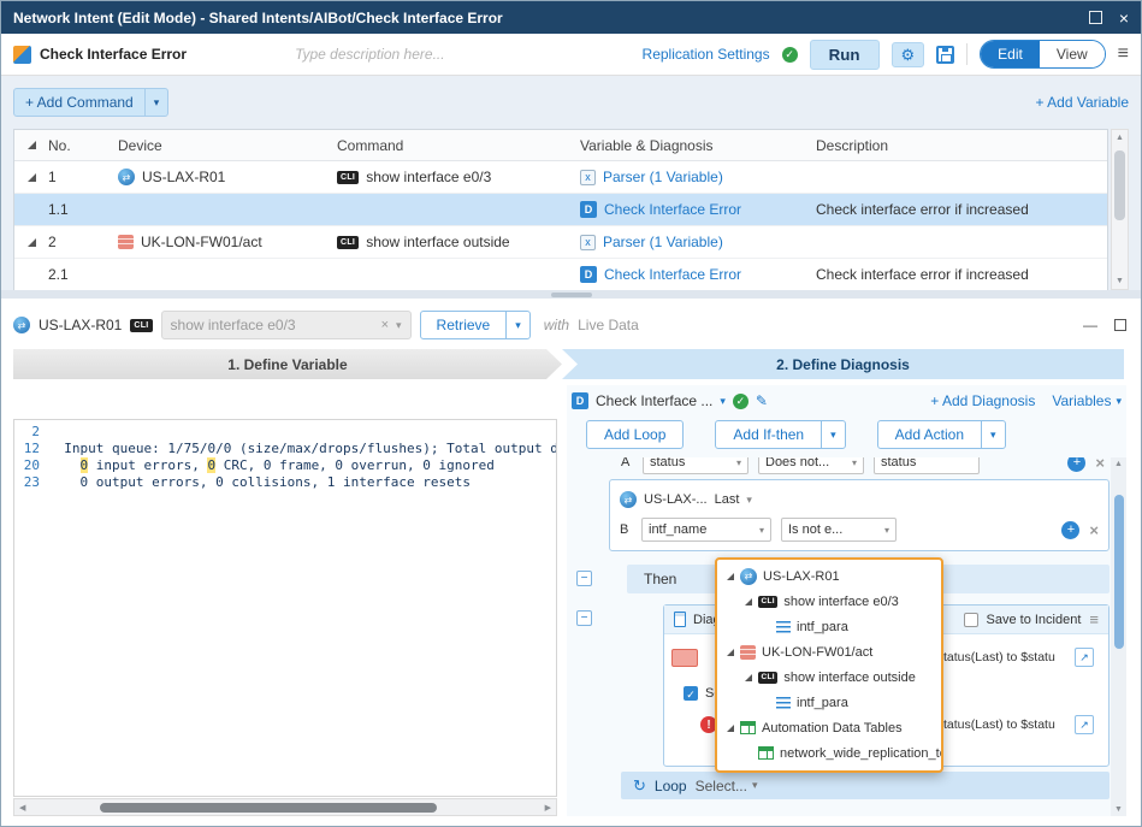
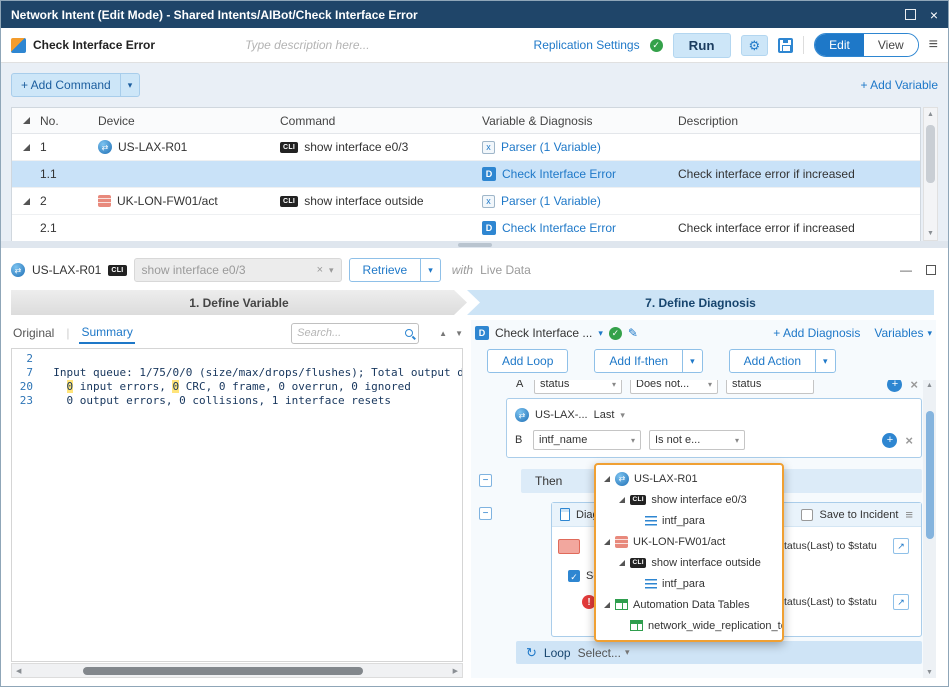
  Network Intent (Edit Mode) - Shared Intents/AIBot/Check Interface Error
  ×
  Check Interface Error
  Type description here...
  Replication Settings
  ✓
  Run
  ⚙
  Edit
  View
  ≡
  + Add Command
  ▾
  + Add Variable
  No.
  Device
  Command
  Variable & Diagnosis
  Description
  1
  ⇄
  US-LAX-R01
  show interface e0/3
  x
  Parser (1 Variable)
  1.1
  D
  Check Interface Error
  Check interface error if increased
  2
  UK-LON-FW01/act
  show interface outside
  x
  Parser (1 Variable)
  2.1
  D
  Check Interface Error
  Check interface error if increased
  ⇄
  US-LAX-R01
  show interface e0/3
  ×
  ▾
  Retrieve
  ▾
  with
  Live Data
  —
  1. Define Variable
- 2. Define Diagnosis
+ 7. Define Diagnosis
+ Original
+ |
+ Summary
+ Search...
+ ▲
+ ▼
  2
- 12
+ 7
  Input queue: 1/75/0/0 (size/max/drops/flushes); Total output d
  20
  0 input errors, 0 CRC, 0 frame, 0 overrun, 0 ignored
  23
  0 output errors, 0 collisions, 1 interface resets
  D
  Check Interface ...
  ▾
  ✓
  ✎
  + Add Diagnosis
  Variables
  ▾
  Add Loop
  Add If-then
  ▾
  Add Action
  ▾
  A
  status
  ▾
  Does not...
  ▾
  status
  +
  ×
  ⇄
  US-LAX-...
  Last
  ▾
  B
  intf_name
  ▾
  Is not e...
  ▾
  +
  ×
  −
  Then
  −
  Save to Incident
  ≡
  tatus(Last) to $statu
  ↗
  ✓
  !
  tatus(Last) to $statu
  ↗
  ↻
  Loop
  Select...
  ▾
  ⇄
  US-LAX-R01
  show interface e0/3
  intf_para
  UK-LON-FW01/act
  show interface outside
  intf_para
  Automation Data Tables
  network_wide_replication_t
